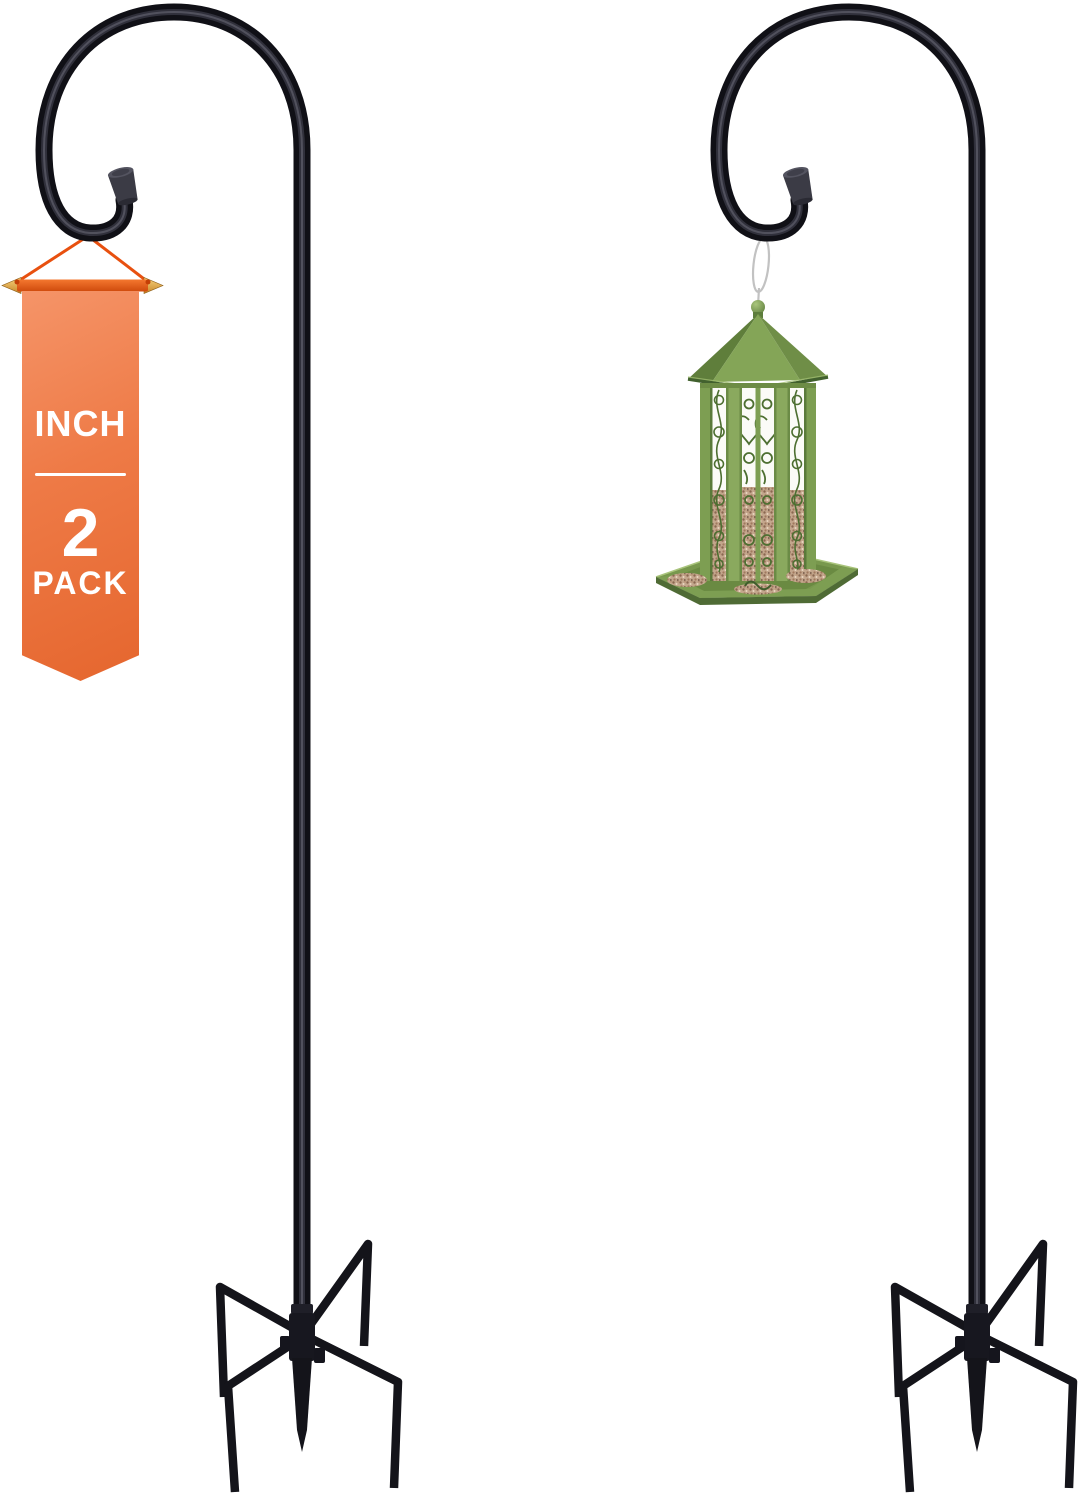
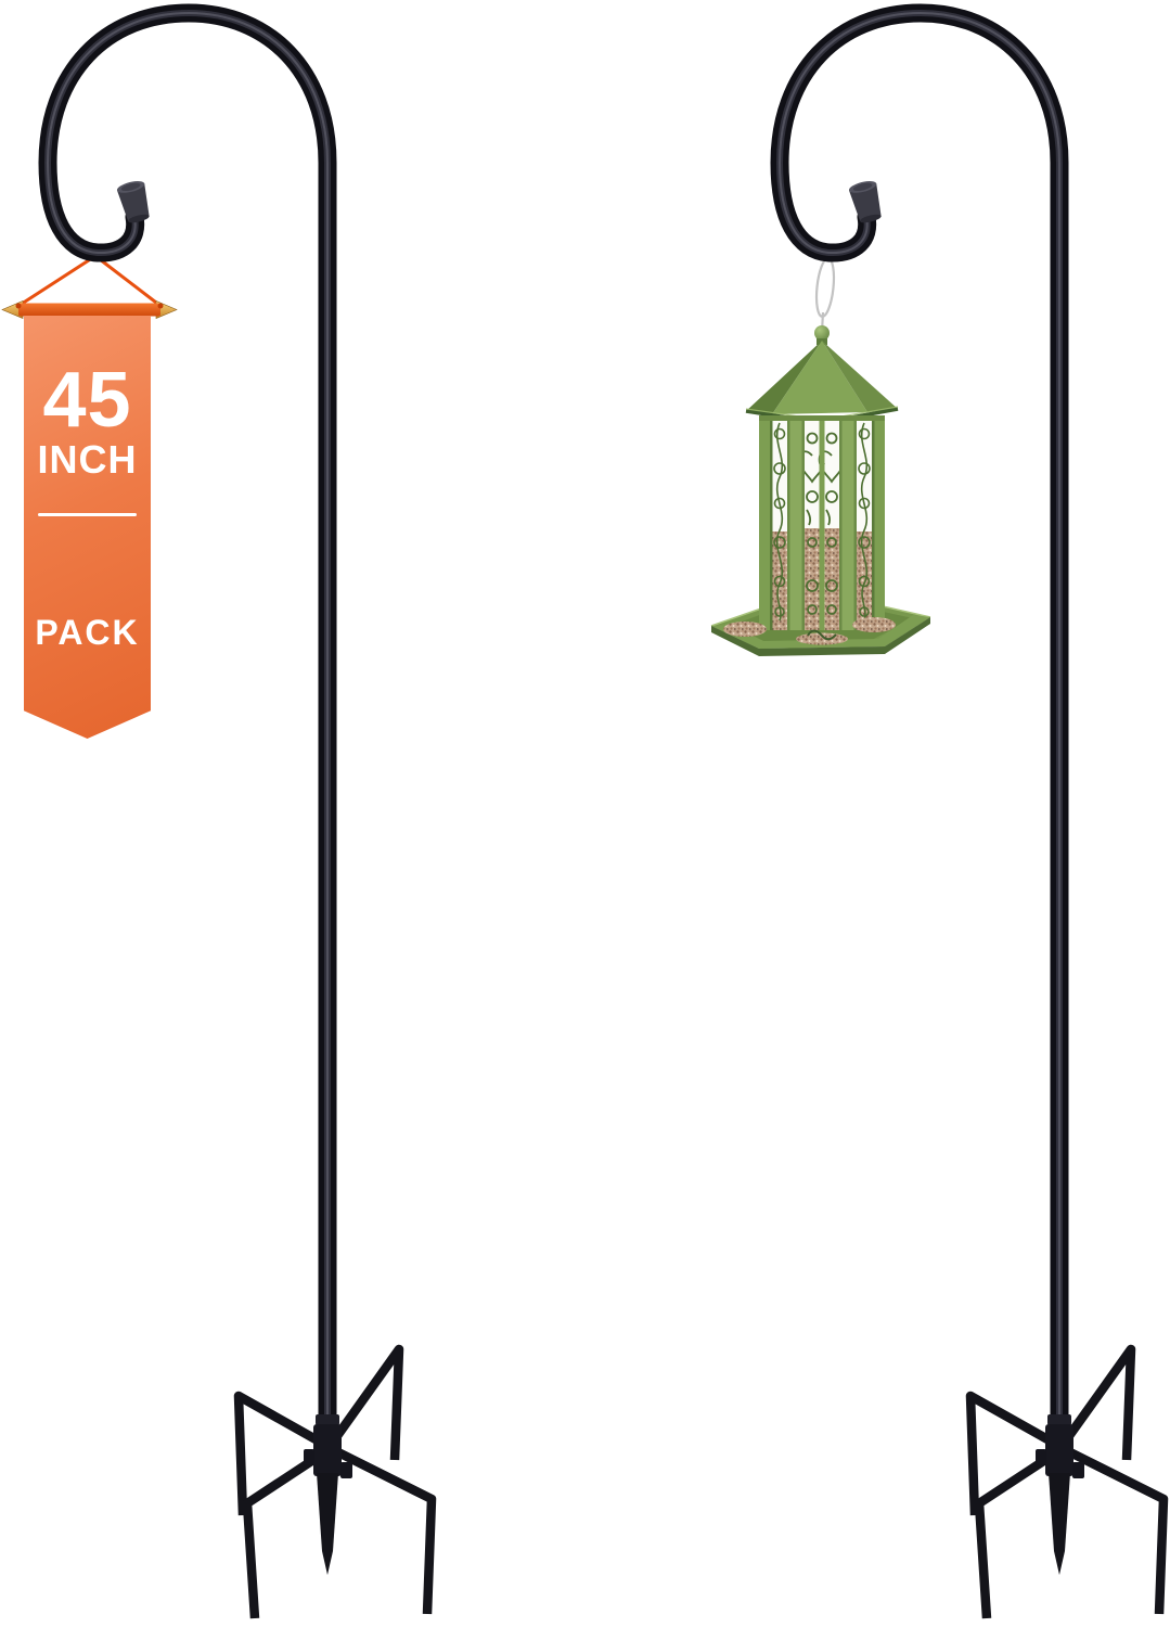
+ 45
  INCH
- 2
  PACK
